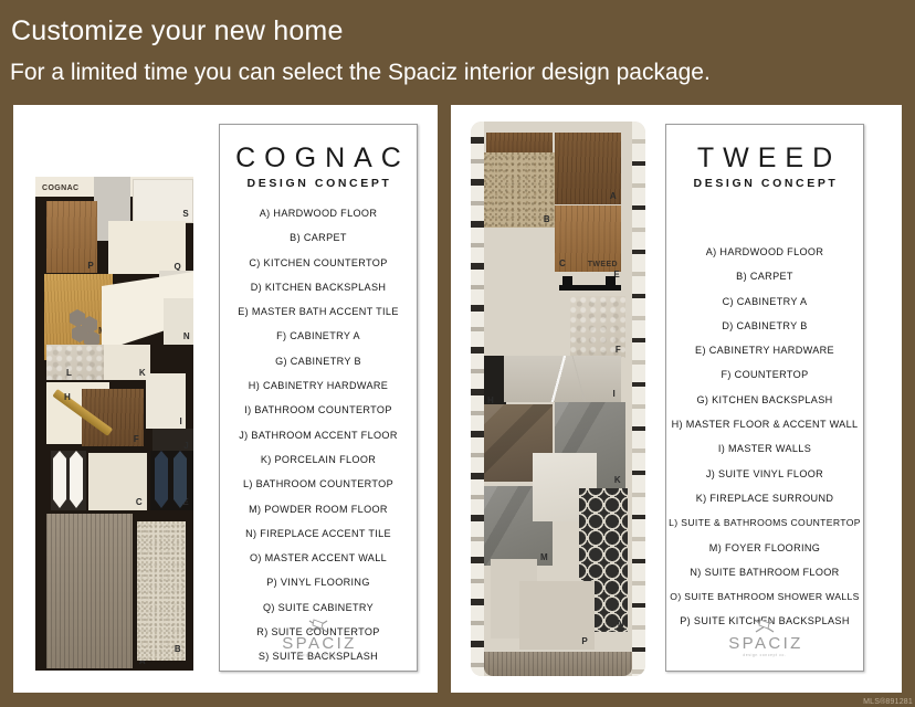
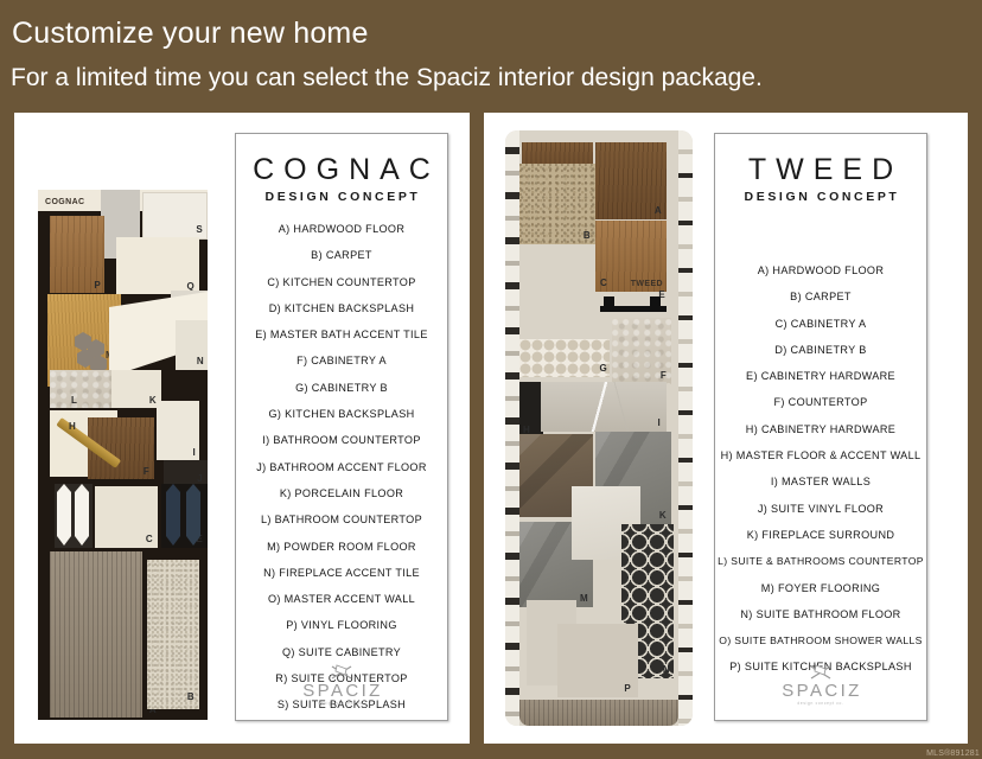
  Customize your new home
  For a limited time you can select the Spaciz interior design package.
  S
  P
  Q
  N
  L
  K
  F
  H
  I
  J
  C
  E
  A
  B
  COGNAC
  DESIGN CONCEPT
  A) HARDWOOD FLOOR
  B) CARPET
  C) KITCHEN COUNTERTOP
  D) KITCHEN BACKSPLASH
  E) MASTER BATH ACCENT TILE
  F) CABINETRY A
  G) CABINETRY B
- H) CABINETRY HARDWARE
+ G) KITCHEN BACKSPLASH
  I) BATHROOM COUNTERTOP
  J) BATHROOM ACCENT FLOOR
  K) PORCELAIN FLOOR
  L) BATHROOM COUNTERTOP
  M) POWDER ROOM FLOOR
  N) FIREPLACE ACCENT TILE
  O) MASTER ACCENT WALL
  P) VINYL FLOORING
  Q) SUITE CABINETRY
  R) SUITEOUNTERTOP
  S) SUITE BACKSPLASH
  SPACIZ
  A
  B
  C
  E
+ G
  F
  H
  I
  K
  M
  N
  P
  TWEED
  DESIGN CONCEPT
  A) HARDWOOD FLOOR
  B) CARPET
  C) CABINETRY A
  D) CABINETRY B
  E) CABINETRY HARDWARE
  F) COUNTERTOP
- G) KITCHEN BACKSPLASH
+ H) CABINETRY HARDWARE
  H) MASTER FLOOR & ACCENT WALL
  I) MASTER WALLS
  J) SUITE VINYL FLOOR
  K) FIREPLACE SURROUND
  L) SUITE & BATHROOMS COUNTERTOP
  M) FOYER FLOORING
  N) SUITE BATHROOM FLOOR
  O) SUITE BATHROOM SHOWER WALLS
  P) SUITE KITC BACKSPLASH
  SPACIZ
